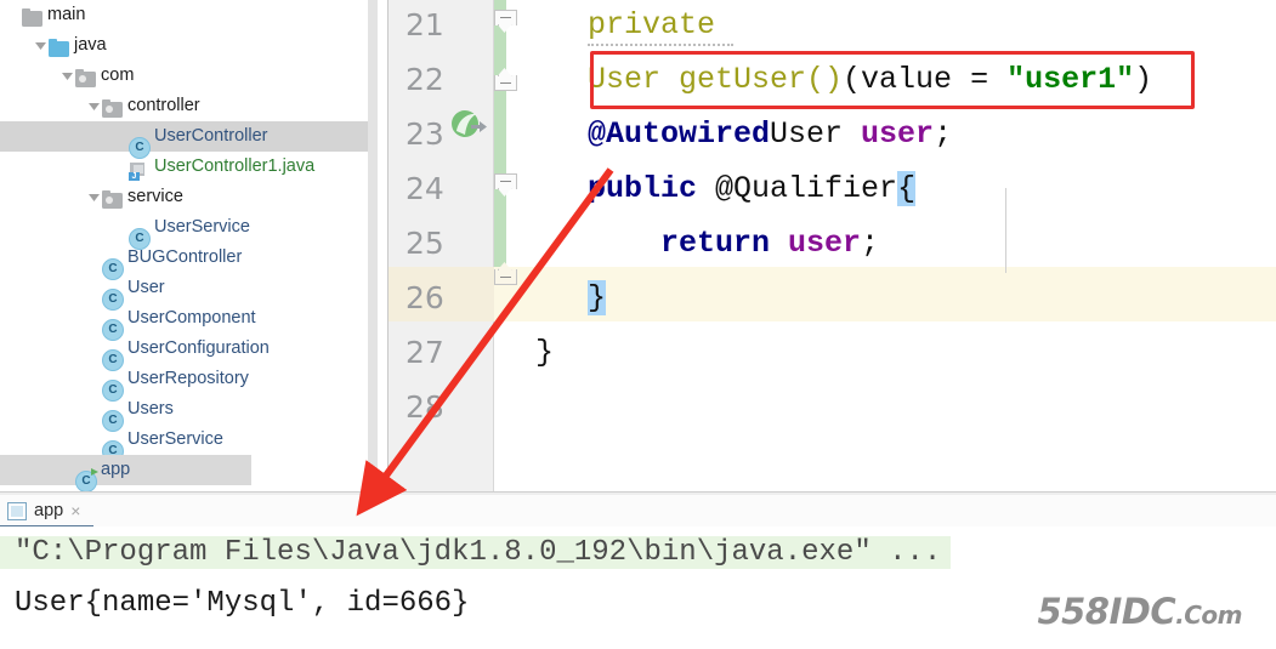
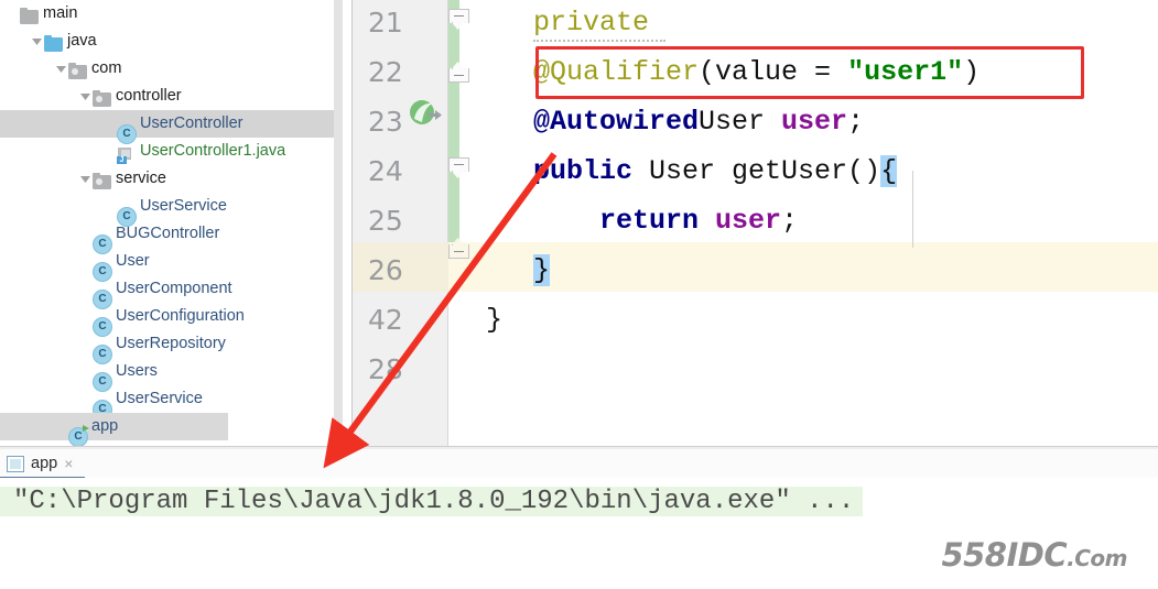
  main
  java
  com
  controller
  CUserController
  UserController1.java
  service
  CUserService
  CBUGController
  CUser
  CUserComponent
  CUserConfiguration
  CUserRepository
  CUsers
  CUserService
  Capp
  21
  22
  23
  24
  25
  26
- 27
+ 42
  private
- User getUser()(value = "user1")
+ @Qualifier(value = "user1")
  @AutowiredUser user;
- ublic @Qualifier{
+ ublic User getUser(){
  return user;
  }
  }
  app
  ×
  "C:\Program Files\Java\jdk1.8.0_192\bin\java.exe" ...
- User{name='Mysql', id=666}
  558IDC.Com
